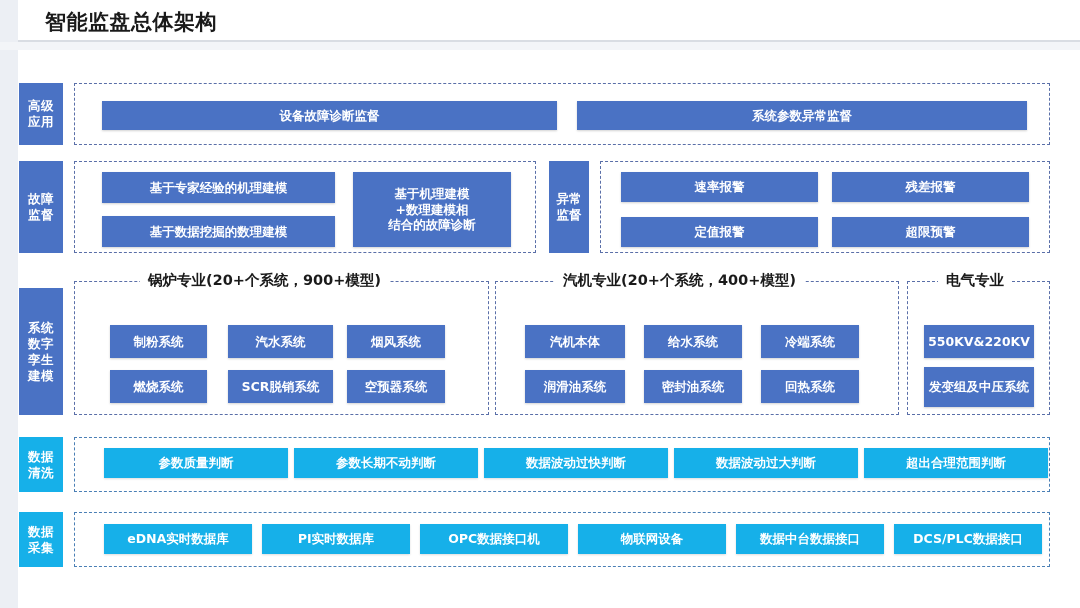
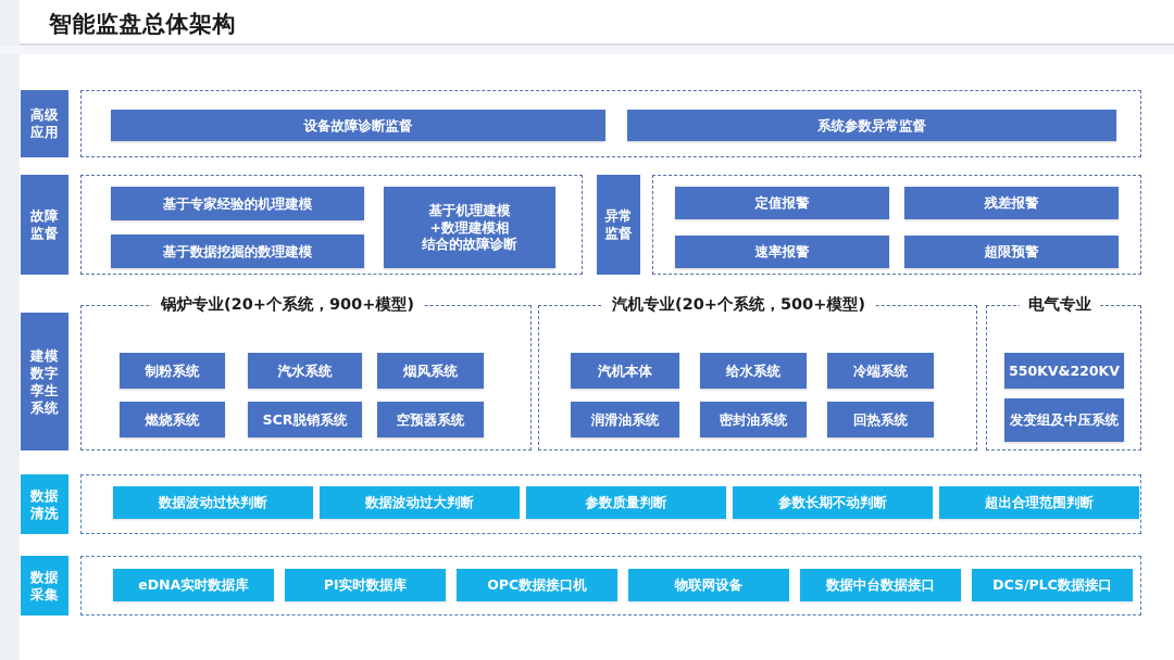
  智能监盘总体架构
  高级
  应用
  设备故障诊断监督
  系统参数异常监督
  故障
  监督
  基于专家经验的机理建模
  基于数据挖掘的数理建模
  基于机理建模
  +数理建模相
  结合的故障诊断
  异常
  监督
- 速率报警
+ 定值报警
  残差报警
- 定值报警
+ 速率报警
  超限预警
- 系统
+ 建模
  数字
  孪生
- 建模
+ 系统
  锅炉专业(20+个系统，900+模型)
  制粉系统
  汽水系统
  烟风系统
  燃烧系统
  SCR脱销系统
  空预器系统
- 汽机专业(20+个系统，400+模型)
+ 汽机专业(20+个系统，500+模型)
  汽机本体
  给水系统
  冷端系统
  润滑油系统
  密封油系统
  回热系统
  电气专业
  550KV&220KV
  发变组及中压系统
  数据
  清洗
- 参数质量判断
+ 数据波动过快判断
- 参数长期不动判断
+ 数据波动过大判断
- 数据波动过快判断
+ 参数质量判断
- 数据波动过大判断
+ 参数长期不动判断
  超出合理范围判断
  数据
  采集
  eDNA实时数据库
  PI实时数据库
  OPC数据接口机
  物联网设备
  数据中台数据接口
  DCS/PLC数据接口
